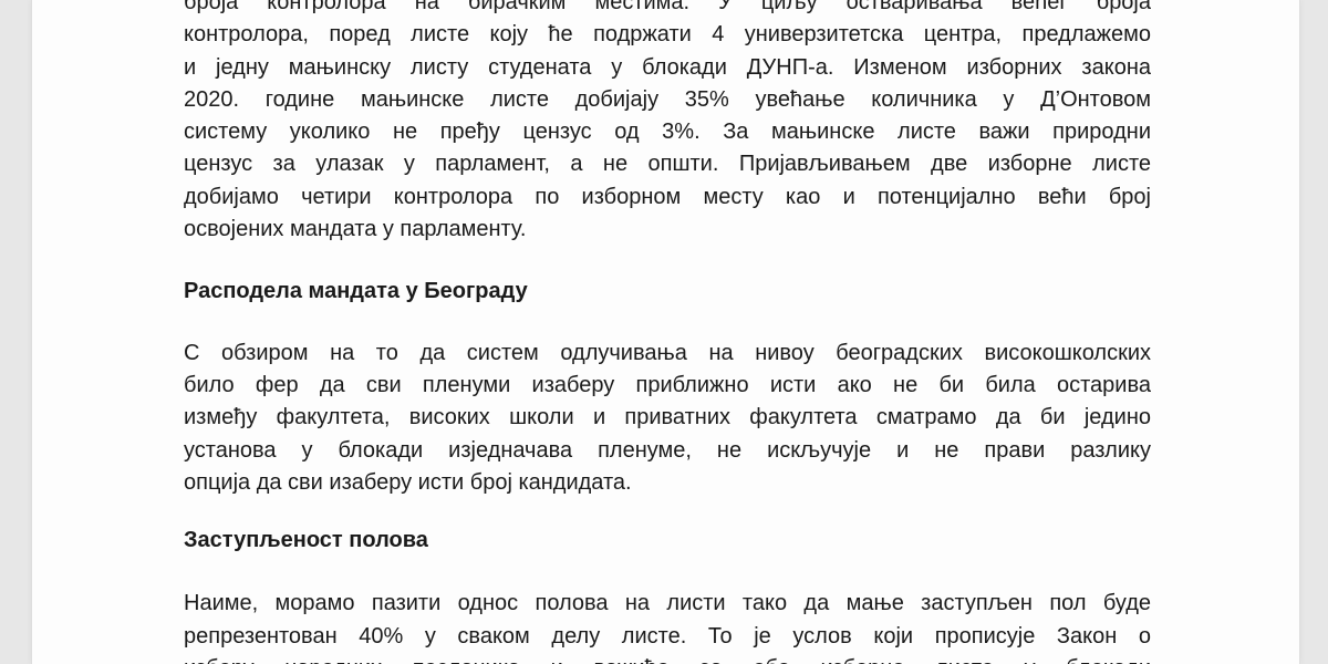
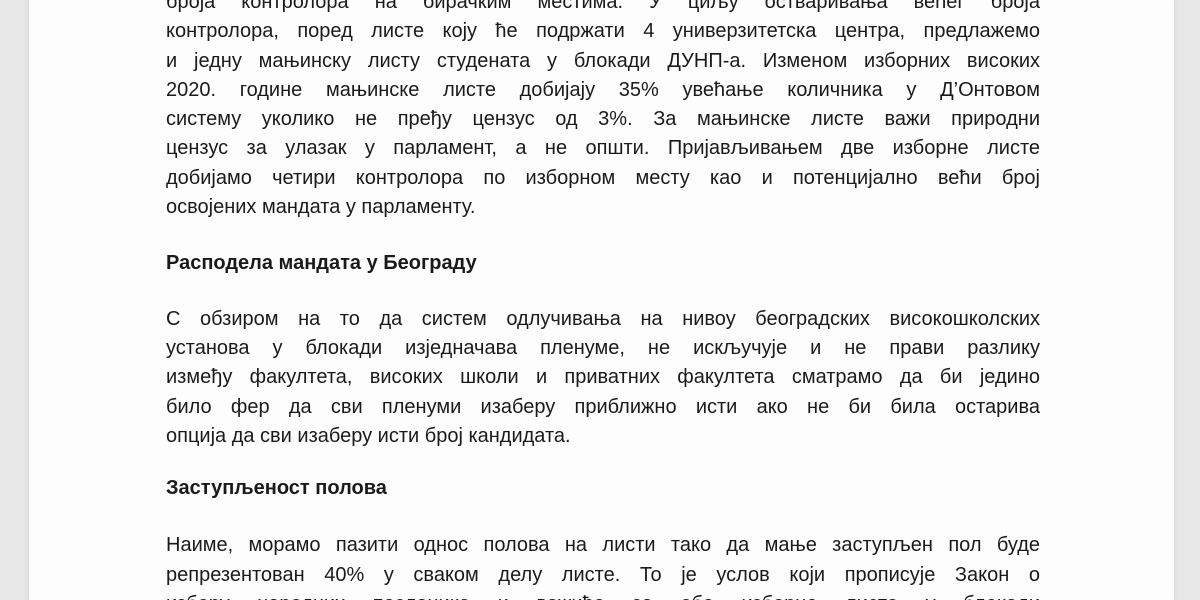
  броја контролора на бирачким местима. У циљу остваривања већег броја
  контролора, поред листе коју ће подржати 4 универзитетска центра, предлажемо
- и једну мањинску листу студената у блокади ДУНП-а. Изменом изборних закона
+ и једну мањинску листу студената у блокади ДУНП-а. Изменом изборних високих
  2020. године мањинске листе добијају 35% увећање количника у Д’Онтовом
  систему уколико не пређу цензус од 3%. За мањинске листе важи природни
  цензус за улазак у парламент, а не општи. Пријављивањем две изборне листе
  добијамо четири контролора по изборном месту као и потенцијално већи број
  освојених мандата у парламенту.
  Расподела мандата у Београду
  С обзиром на то да систем одлучивања на нивоу београдских високошколских
- било фер да сви пленуми изаберу приближно исти ако не би била остарива
+ установа у блокади изједначава пленуме, не искључује и не прави разлику
  између факултета, високих школи и приватних факултета сматрамо да би једино
- установа у блокади изједначава пленуме, не искључује и не прави разлику
+ било фер да сви пленуми изаберу приближно исти ако не би била остарива
  опција да сви изаберу исти број кандидата.
  Заступљеност полова
  Наиме, морамо пазити однос полова на листи тако да мање заступљен пол буде
  репрезентован 40% у сваком делу листе. То је услов који прописује Закон о
